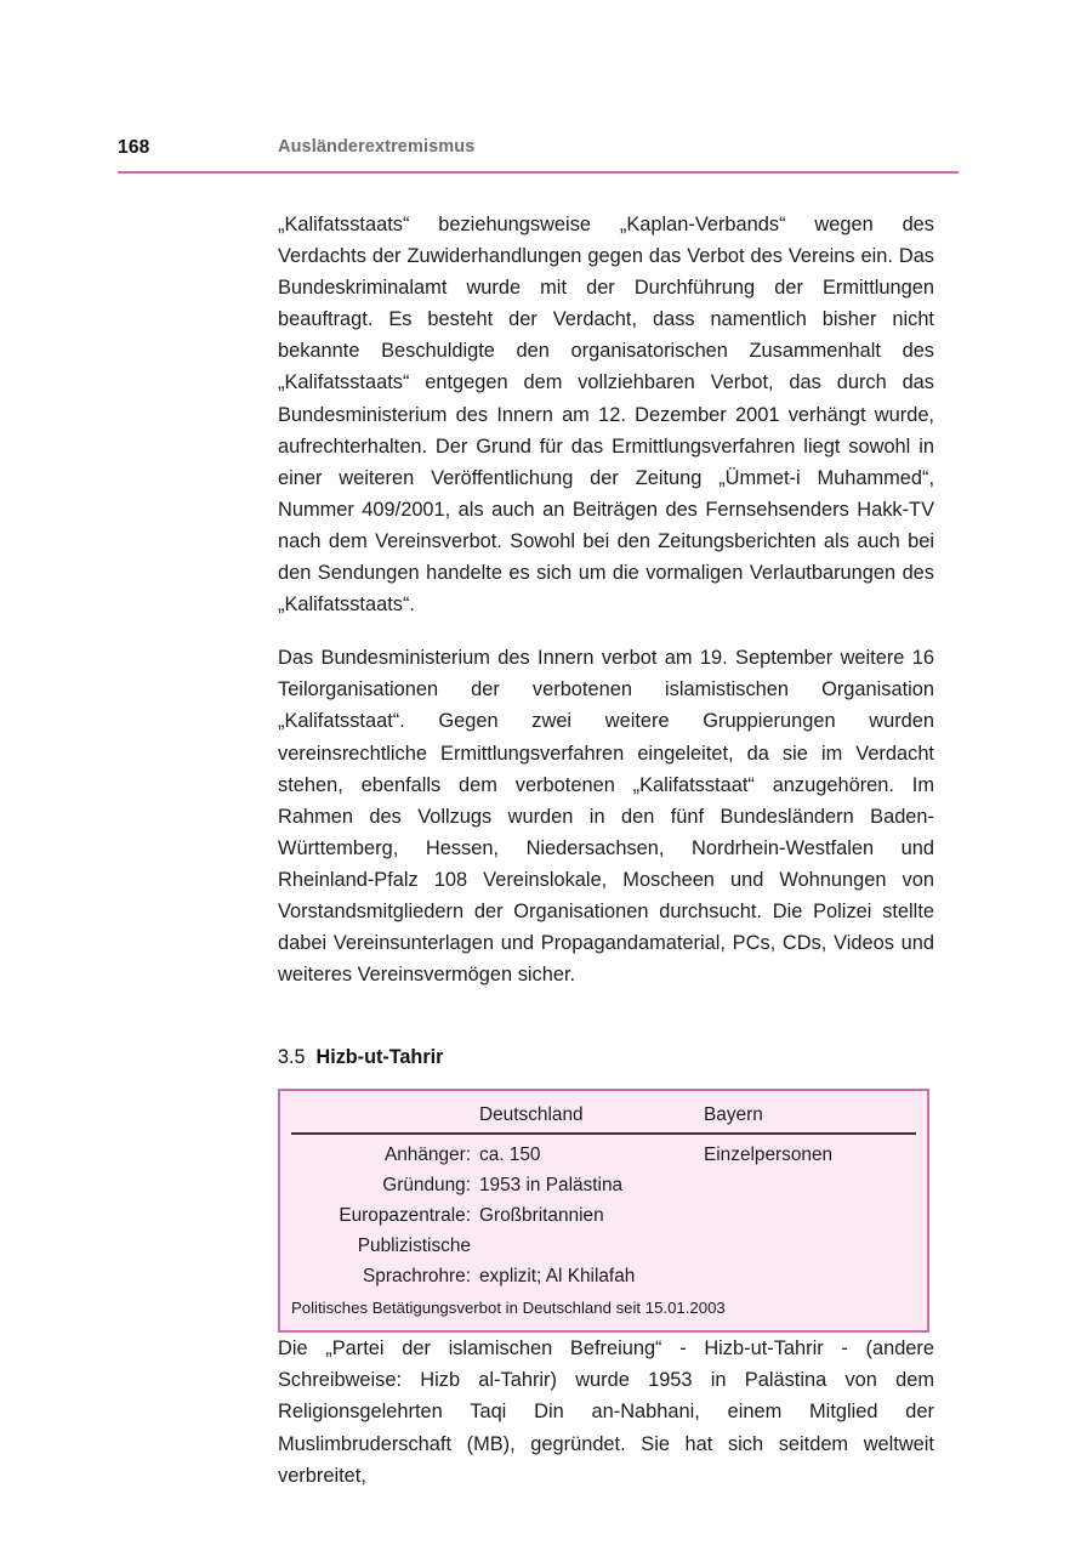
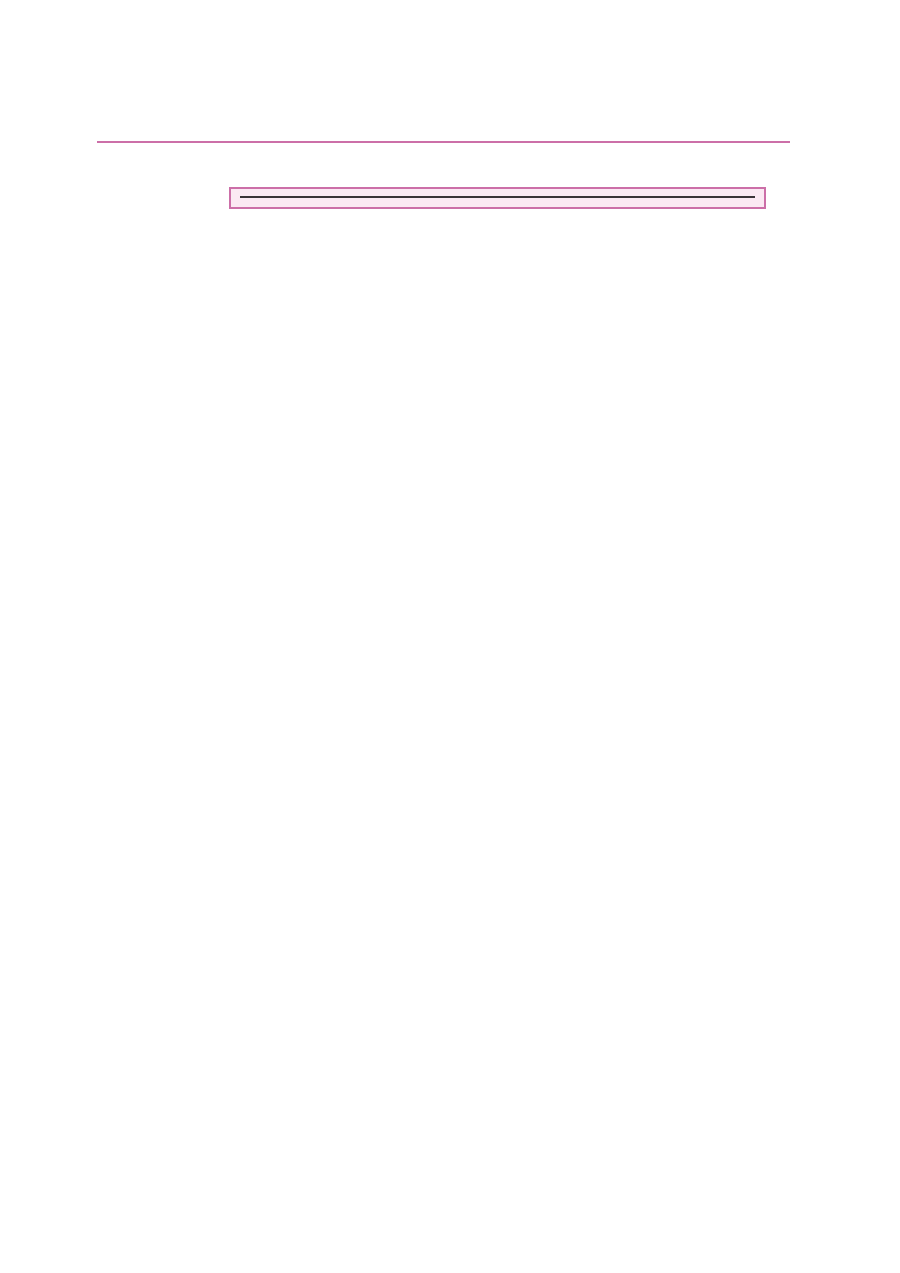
- 168
- Ausländerextremismus
- „Kalifatsstaats“ beziehungsweise „Kaplan-Verbands“ wegen des Verdachts der Zuwiderhandlungen gegen das Verbot des Vereins ein. Das Bundeskriminalamt wurde mit der Durchführung der Ermittlungen beauftragt. Es besteht der Verdacht, dass namentlich bisher nicht bekannte Beschuldigte den organisatorischen Zusammenhalt des „Kalifatsstaats“ entgegen dem vollziehbaren Verbot, das durch das Bundesministerium des Innern am 12. Dezember 2001 verhängt wurde, aufrechterhalten. Der Grund für das Ermittlungsverfahren liegt sowohl in einer weiteren Veröffentlichung der Zeitung „Ümmet-i Muhammed“, Nummer 409/2001, als auch an Beiträgen des Fernsehsenders Hakk-TV nach dem Vereinsverbot. Sowohl bei den Zeitungsberichten als auch bei den Sendungen handelte es sich um die vormaligen Verlautbarungen des „Kalifatsstaats“.
- Das Bundesministerium des Innern verbot am 19. September weitere 16 Teilorganisationen der verbotenen islamistischen Organisation „Kalifatsstaat“. Gegen zwei weitere Gruppierungen wurden vereinsrechtliche Ermittlungsverfahren eingeleitet, da sie im Verdacht stehen, ebenfalls dem verbotenen „Kalifatsstaat“ anzugehören. Im Rahmen des Vollzugs wurden in den fünf Bundesländern Baden-Württemberg, Hessen, Niedersachsen, Nordrhein-Westfalen und Rheinland-Pfalz 108 Vereinslokale, Moscheen und Wohnungen von Vorstandsmitgliedern der Organisationen durchsucht. Die Polizei stellte dabei Vereinsunterlagen und Propagandamaterial, PCs, CDs, Videos und weiteres Vereinsvermögen sicher.
- 3.5
- Hizb-ut-Tahrir
- 	Deutschland	Bayern
- Anhänger:	ca. 150	Einzelpersonen
- Gründung:	1953 in Palästina
- Europazentrale:	Großbritannien
- Publizistische
- Sprachrohre:	explizit; Al Khilafah
- Politisches Betätigungsverbot in Deutschland seit 15.01.2003
- Die „Partei der islamischen Befreiung“ - Hizb-ut-Tahrir - (andere Schreibweise: Hizb al-Tahrir) wurde 1953 in Palästina von dem Religionsgelehrten Taqi Din an-Nabhani, einem Mitglied der Muslimbruderschaft (MB), gegründet. Sie hat sich seitdem weltweit verbreitet,
